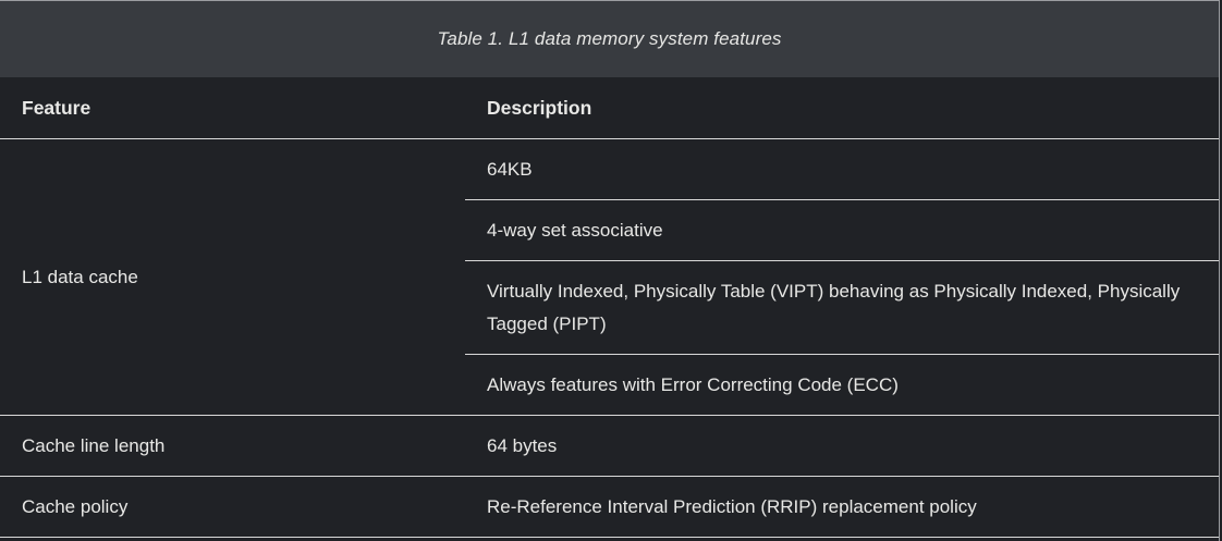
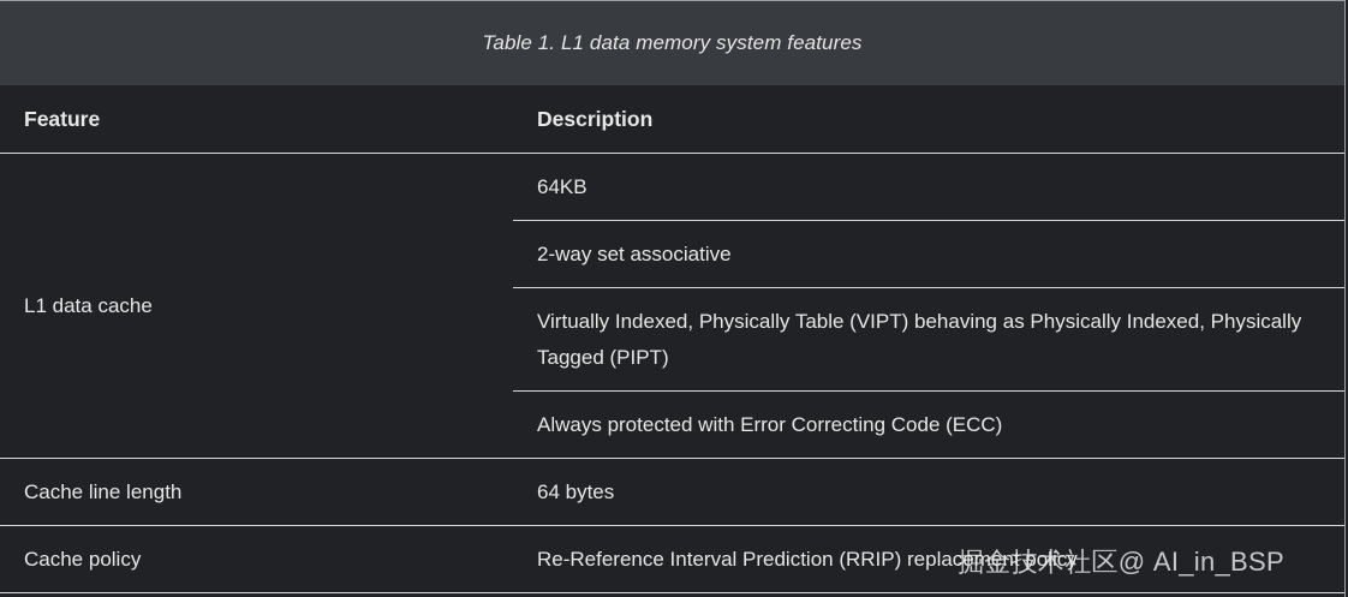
  Table 1. L1 data memory system features
  Feature	Description
  L1 data cache	64KB
- 4-way set associative
+ 2-way set associative
  Virtually Indexed, Physically Table (VIPT) behaving as Physically Indexed, Physically Tagged (PIPT)
- Always features with Error Correcting Code (ECC)
+ Always protected with Error Correcting Code (ECC)
  Cache line length	64 bytes
  Cache policy	Re-Reference Interval Prediction (RRIP) replacement policy
+ 掘金技术社区@ AI_in_BSP
